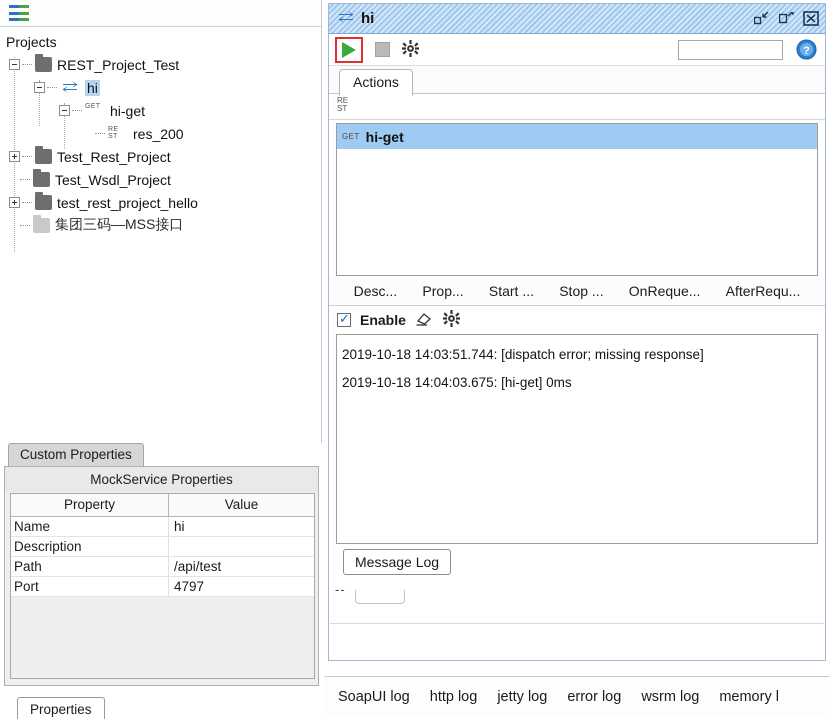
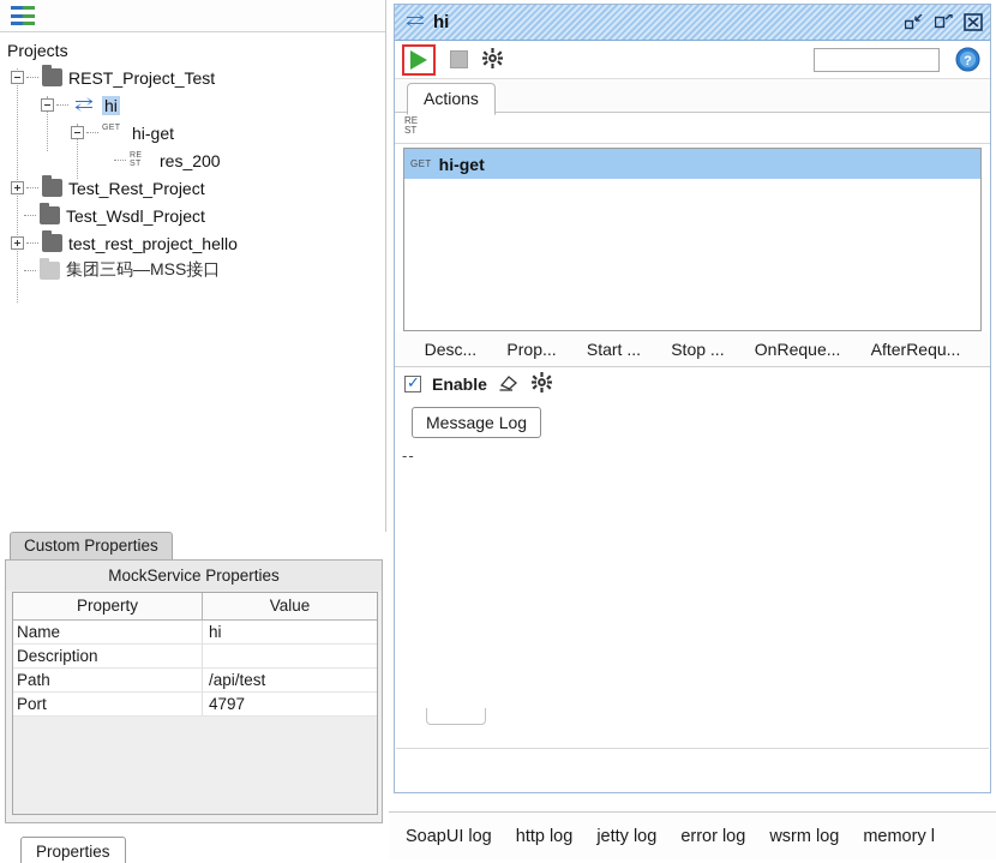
  Projects
  REST_Project_Test
  hi
  hi-get
  res_200
  Test_Rest_Project
  Test_Wsdl_Project
  test_rest_project_hello
  集团三码—MSS接口
  Custom Properties
  MockService Properties
  Property
  Value
  Name
  hi
  Description
  Path
  /api/test
  Port
  4797
  Properties
  hi
  ?
  Actions
  RE
  ST
  GET
  hi-get
  Desc...
  Prop...
  Start ...
  Stop ...
  OnReque...
  AfterRequ...
  Enable
- 2019-10-18 14:03:51.744: [dispatch error; missing response]
- 2019-10-18 14:04:03.675: [hi-get] 0ms
  Message Log
  --
  SoapUI log
  http log
  jetty log
  error log
  wsrm log
  memory l
